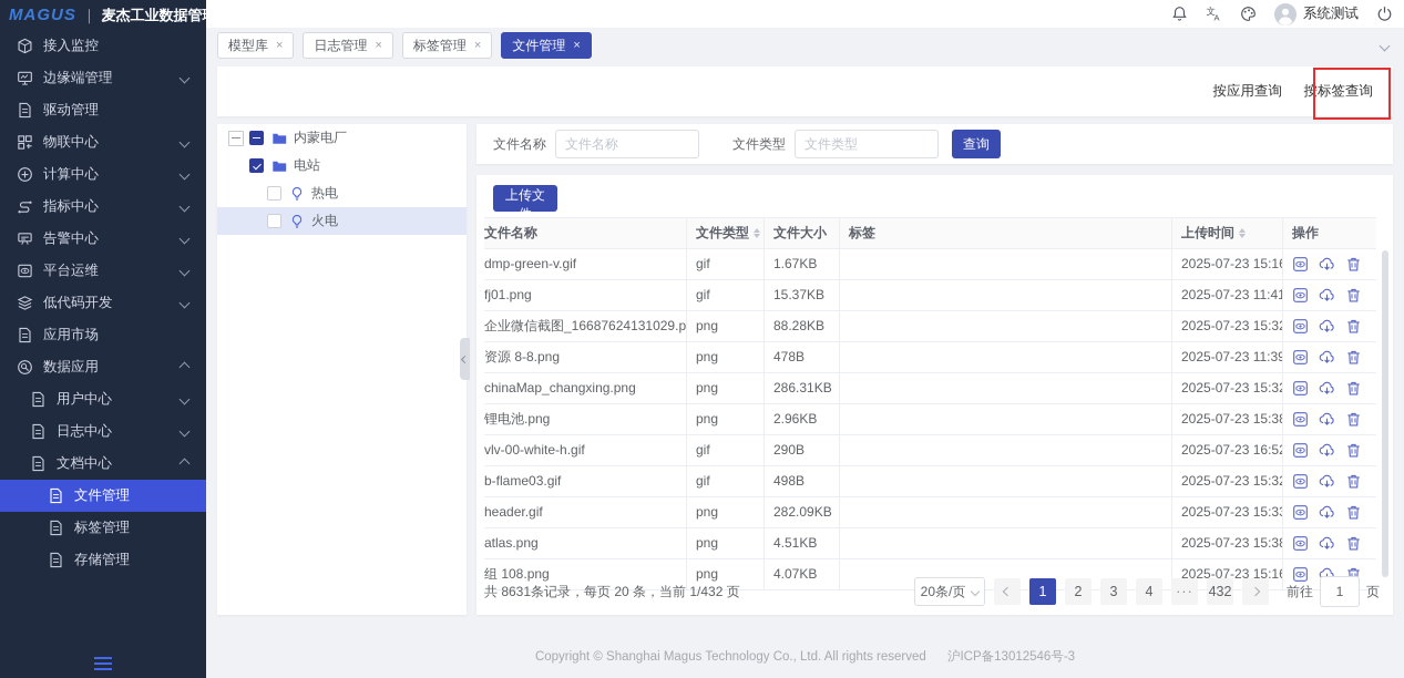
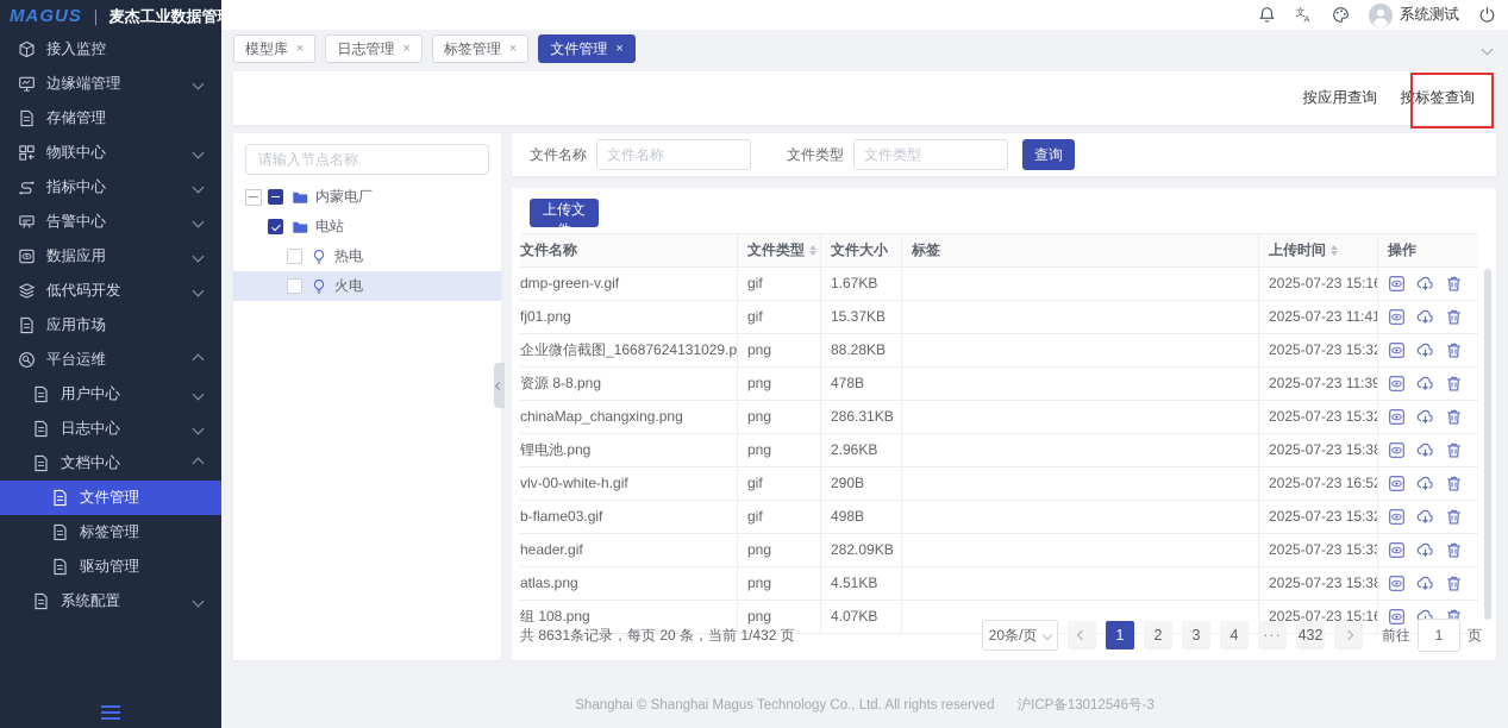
  MAGUS
  ｜
  麦杰工业数据管理平台
  接入监控
  边缘端管理
- 驱动管理
+ 存储管理
  物联中心
- 计算中心
  指标中心
  告警中心
- 平台运维
+ 数据应用
  低代码开发
  应用市场
- 数据应用
+ 平台运维
  用户中心
  日志中心
  文档中心
  文件管理
  标签管理
- 存储管理
+ 驱动管理
+ 系统配置
  系统测试
  模型库
  ×
  日志管理
  ×
  标签管理
  ×
  文件管理
  ×
  按应用查询
  按标签查询
+ 请输入节点名称
  内蒙电厂
  电站
  热电
  火电
  文件名称
  文件名称
  文件类型
  文件类型
  查询
  上传文件
  文件名称
  文件类型
  文件大小
  标签
  上传时间
  操作
  dmp-green-v.gif
  gif
  1.67KB
  2025-07-23 15:16
  fj01.png
  gif
  15.37KB
  2025-07-23 11:41
  企业微信截图_16687624131029.p
  png
  88.28KB
  2025-07-23 15:32
  资源 8-8.png
  png
  478B
  2025-07-23 11:39
  chinaMap_changxing.png
  png
  286.31KB
  2025-07-23 15:32
  锂电池.png
  png
  2.96KB
  2025-07-23 15:38
  vlv-00-white-h.gif
  gif
  290B
  2025-07-23 16:52
  b-flame03.gif
  gif
  498B
  2025-07-23 15:32
  header.gif
  png
  282.09KB
  2025-07-23 15:33
  atlas.png
  png
  4.51KB
  2025-07-23 15:38
  组 108.png
  png
  4.07KB
  2025-07-23 15:16
  共 8631条记录，每页 20 条，当前 1/432 页
  20条/页
  1
  2
  3
  4
  ···
  432
  前往
  1
  页
- Copyright © Shanghai Magus Technology Co., Ltd. All rights reserved 沪ICP备13012546号-3
+ Shanghai © Shanghai Magus Technology Co., Ltd. All rights reserved 沪ICP备13012546号-3
